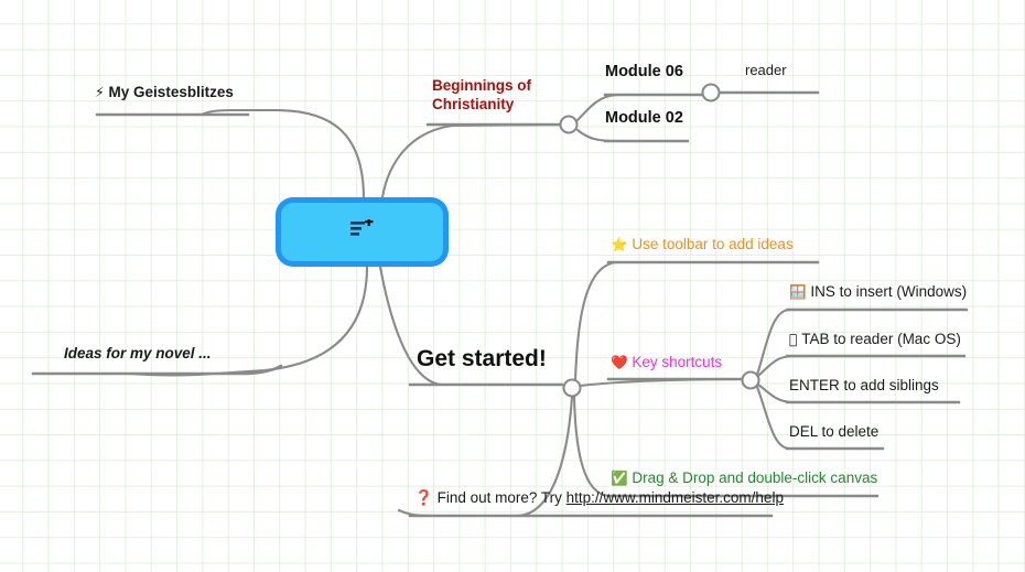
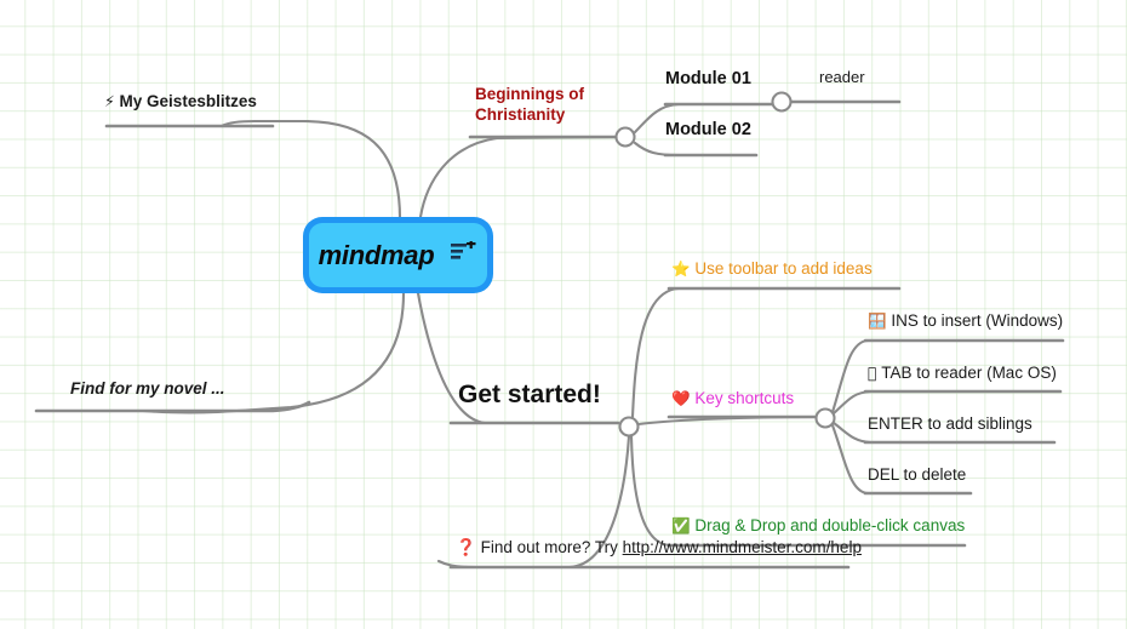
+ mindmap
  ⚡ My Geistesblitzes
- Ideas for my novel ...
+ Find for my novel ...
  Beginnings of Christianity
- Module 06
+ Module 01
  Module 02
  reader
  Get started!
  ⭐ Use toolbar to add ideas
  ❤️ Key shortcuts
  🪟 INS to insert (Windows)
   TAB to reader (Mac OS)
  ENTER to add siblings
  DEL to delete
  ✅ Drag & Drop and double-click canvas
  ❓ Find out more? Try http://www.mindmeister.com/help
